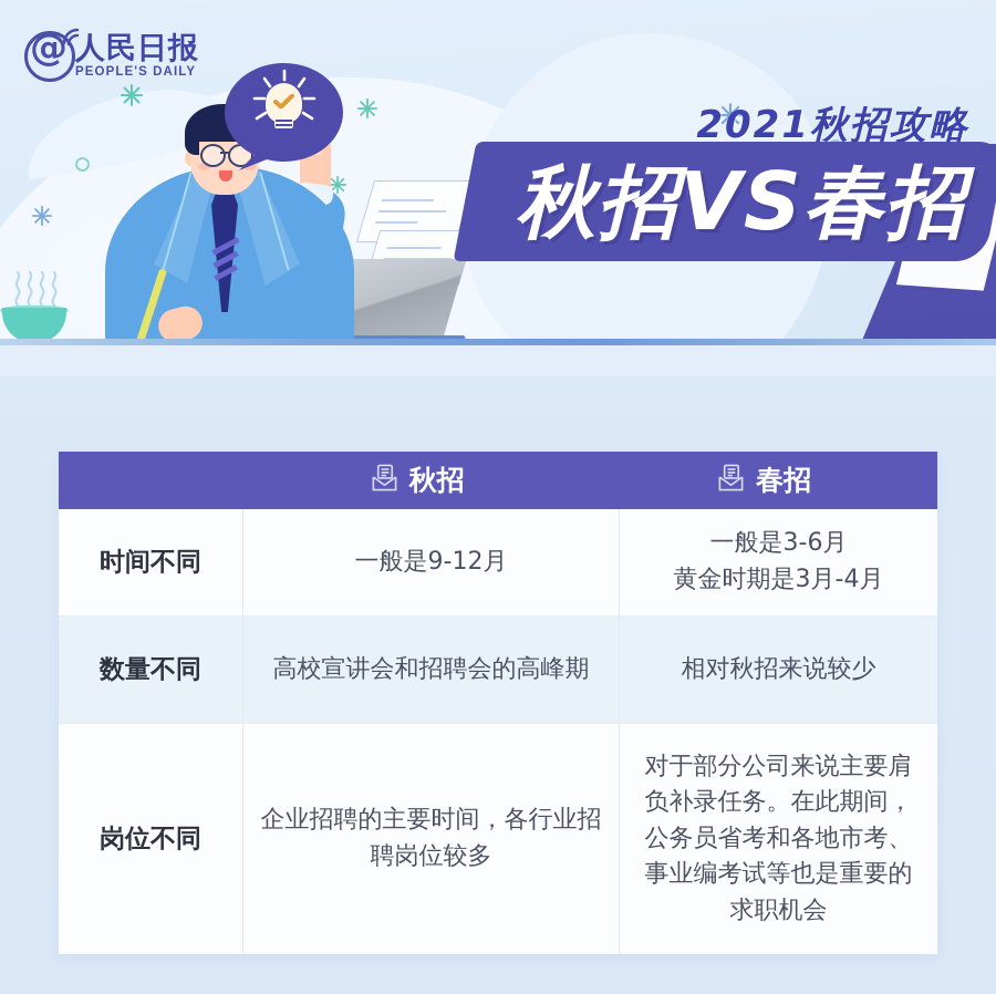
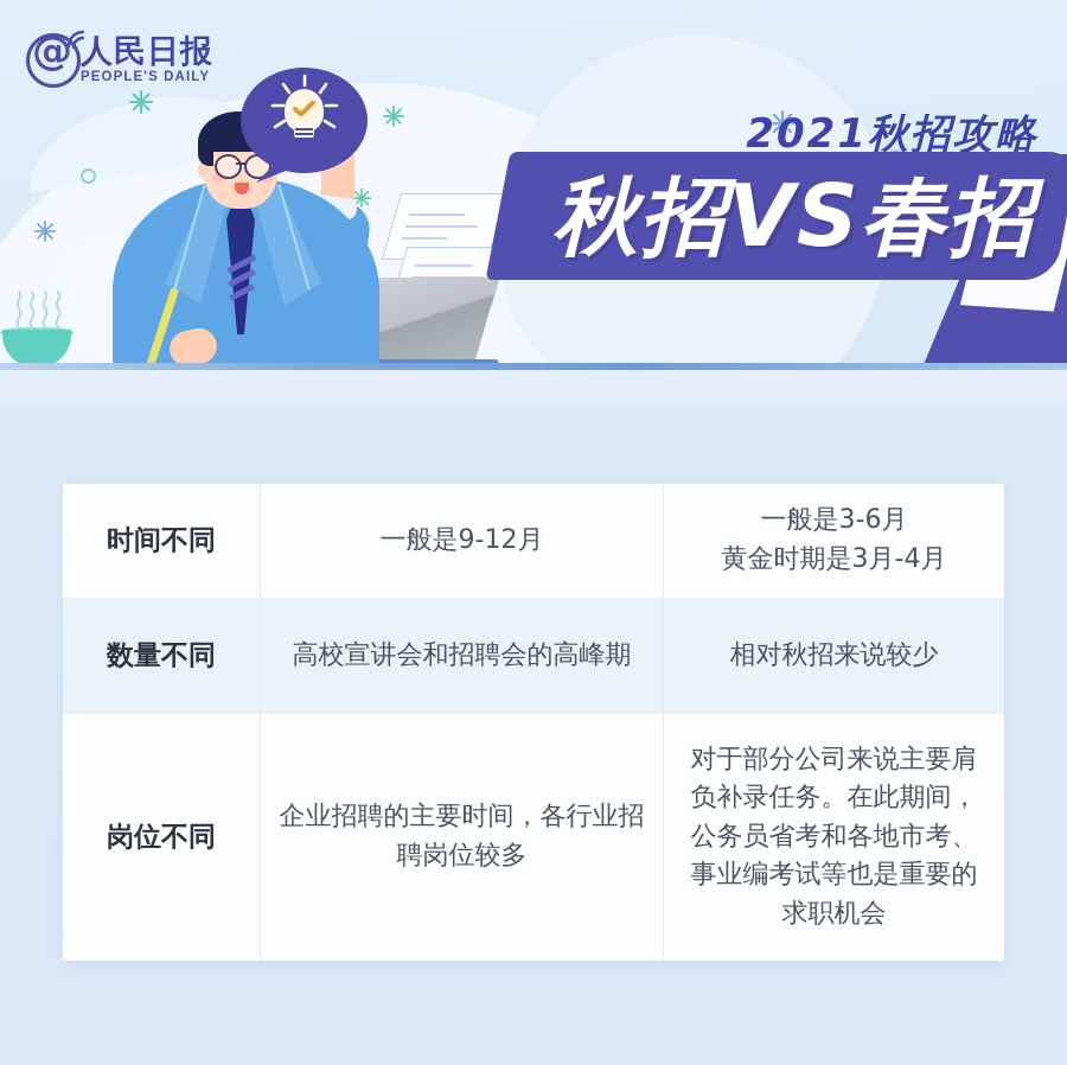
  人民日报
  PEOPLE'S DAILY
  2021秋招攻略
  秋招VS春招
- 秋招
- 春招
  时间不同
  一般是9-12月
  一般是3-6月
  黄金时期是3月-4月
  数量不同
  高校宣讲会和招聘会的高峰期
  相对秋招来说较少
  岗位不同
  企业招聘的主要时间，各行业招聘岗位较多
  对于部分公司来说主要肩负补录任务。在此期间，公务员省考和各地市考、事业编考试等也是重要的求职机会
